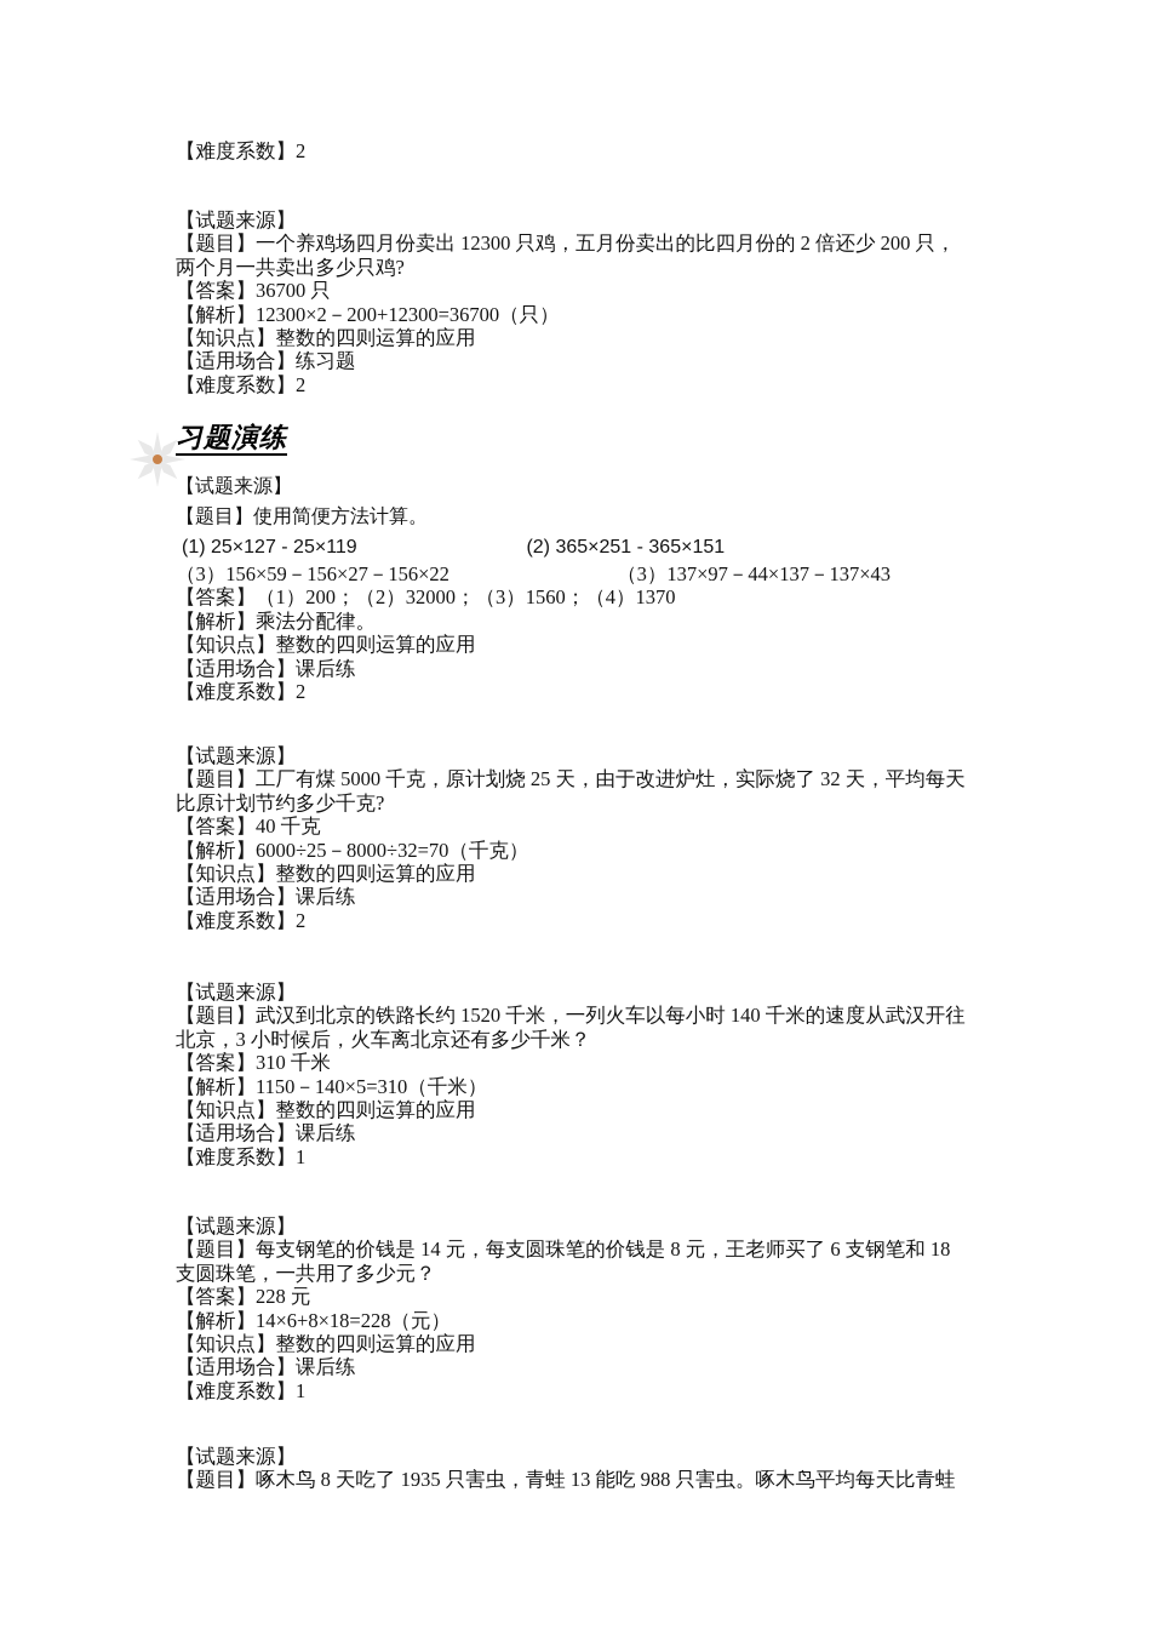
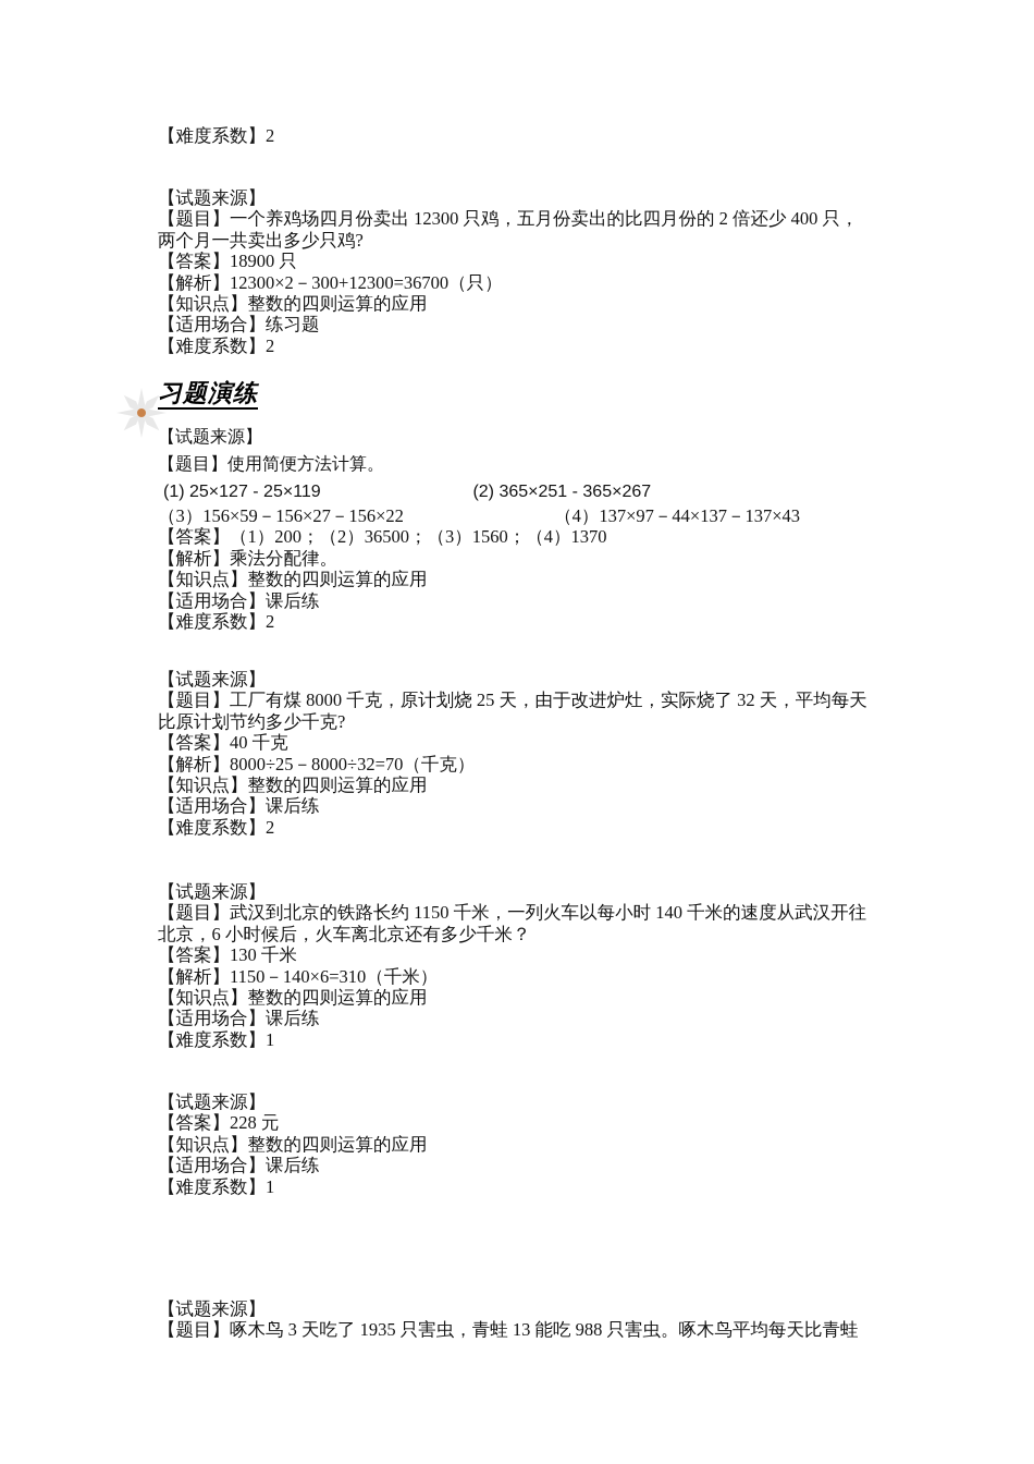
  【难度系数】2
  【试题来源】
- 【题目】一个养鸡场四月份卖出 12300 只鸡，五月份卖出的比四月份的 2 倍还少 200 只，
+ 【题目】一个养鸡场四月份卖出 12300 只鸡，五月份卖出的比四月份的 2 倍还少 400 只，
  两个月一共卖出多少只鸡?
- 【答案】36700 只
+ 【答案】18900 只
- 【解析】12300×2－200+12300=36700（只）
+ 【解析】12300×2－300+12300=36700（只）
  【知识点】整数的四则运算的应用
  【适用场合】练习题
  【难度系数】2
  习题演练
  【试题来源】
  【题目】使用简便方法计算。
- (1) 25×127 - 25×119 (2) 365×251 - 365×151
+ (1) 25×127 - 25×119 (2) 365×251 - 365×267
- （3）156×59－156×27－156×22 （3）137×97－44×137－137×43
+ （3）156×59－156×27－156×22 （4）137×97－44×137－137×43
- 【答案】（1）200；（2）32000；（3）1560；（4）1370
+ 【答案】（1）200；（2）36500；（3）1560；（4）1370
  【解析】乘法分配律。
  【知识点】整数的四则运算的应用
  【适用场合】课后练
  【难度系数】2
  【试题来源】
- 【题目】工厂有煤 5000 千克，原计划烧 25 天，由于改进炉灶，实际烧了 32 天，平均每天
+ 【题目】工厂有煤 8000 千克，原计划烧 25 天，由于改进炉灶，实际烧了 32 天，平均每天
  比原计划节约多少千克?
  【答案】40 千克
- 【解析】6000÷25－8000÷32=70（千克）
+ 【解析】8000÷25－8000÷32=70（千克）
  【知识点】整数的四则运算的应用
  【适用场合】课后练
  【难度系数】2
  【试题来源】
- 【题目】武汉到北京的铁路长约 1520 千米，一列火车以每小时 140 千米的速度从武汉开往
+ 【题目】武汉到北京的铁路长约 1150 千米，一列火车以每小时 140 千米的速度从武汉开往
- 北京，3 小时候后，火车离北京还有多少千米？
+ 北京，6 小时候后，火车离北京还有多少千米？
- 【答案】310 千米
+ 【答案】130 千米
- 【解析】1150－140×5=310（千米）
+ 【解析】1150－140×6=310（千米）
  【知识点】整数的四则运算的应用
  【适用场合】课后练
  【难度系数】1
  【试题来源】
- 【题目】每支钢笔的价钱是 14 元，每支圆珠笔的价钱是 8 元，王老师买了 6 支钢笔和 18
- 支圆珠笔，一共用了多少元？
  【答案】228 元
- 【解析】14×6+8×18=228（元）
  【知识点】整数的四则运算的应用
  【适用场合】课后练
  【难度系数】1
  【试题来源】
- 【题目】啄木鸟 8 天吃了 1935 只害虫，青蛙 13 能吃 988 只害虫。啄木鸟平均每天比青蛙
+ 【题目】啄木鸟 3 天吃了 1935 只害虫，青蛙 13 能吃 988 只害虫。啄木鸟平均每天比青蛙
